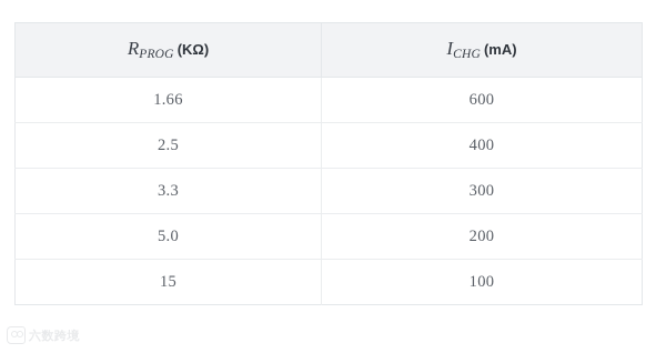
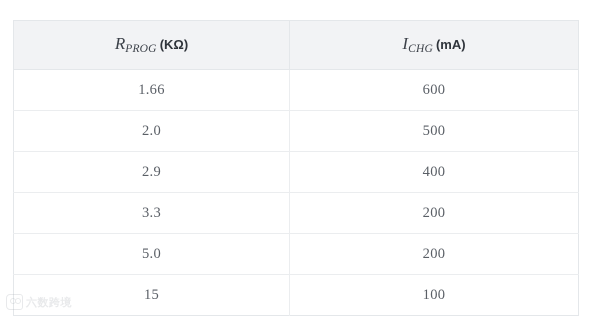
  RPROG (KΩ)	ICHG (mA)
  1.66	600
+ 2.0	500
- 2.5	400
+ 2.9	400
- 3.3	300
+ 3.3	200
  5.0	200
  15	100
